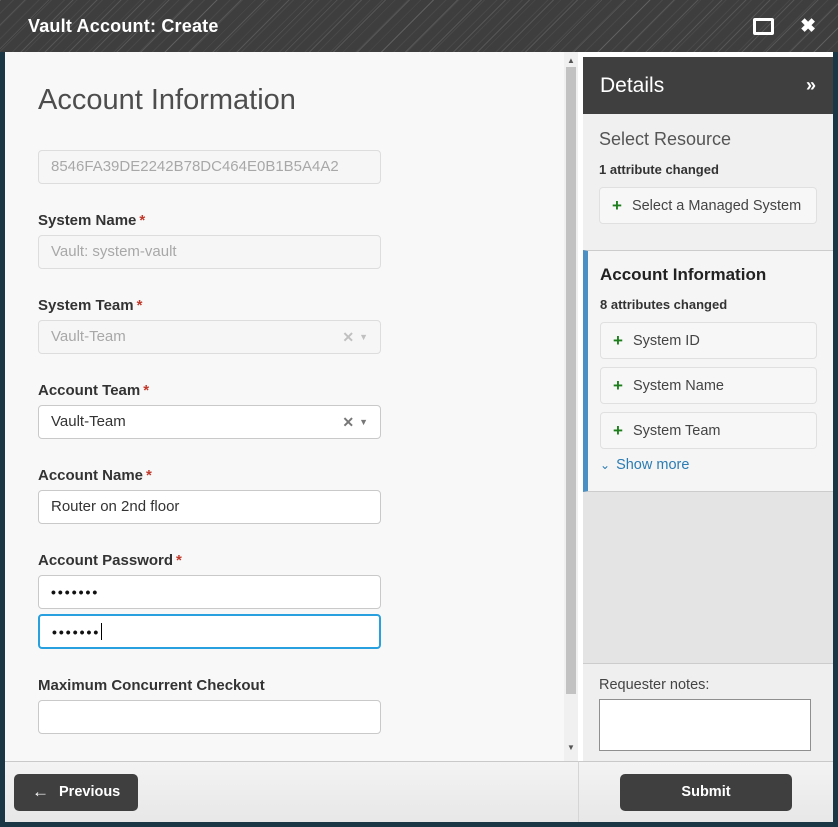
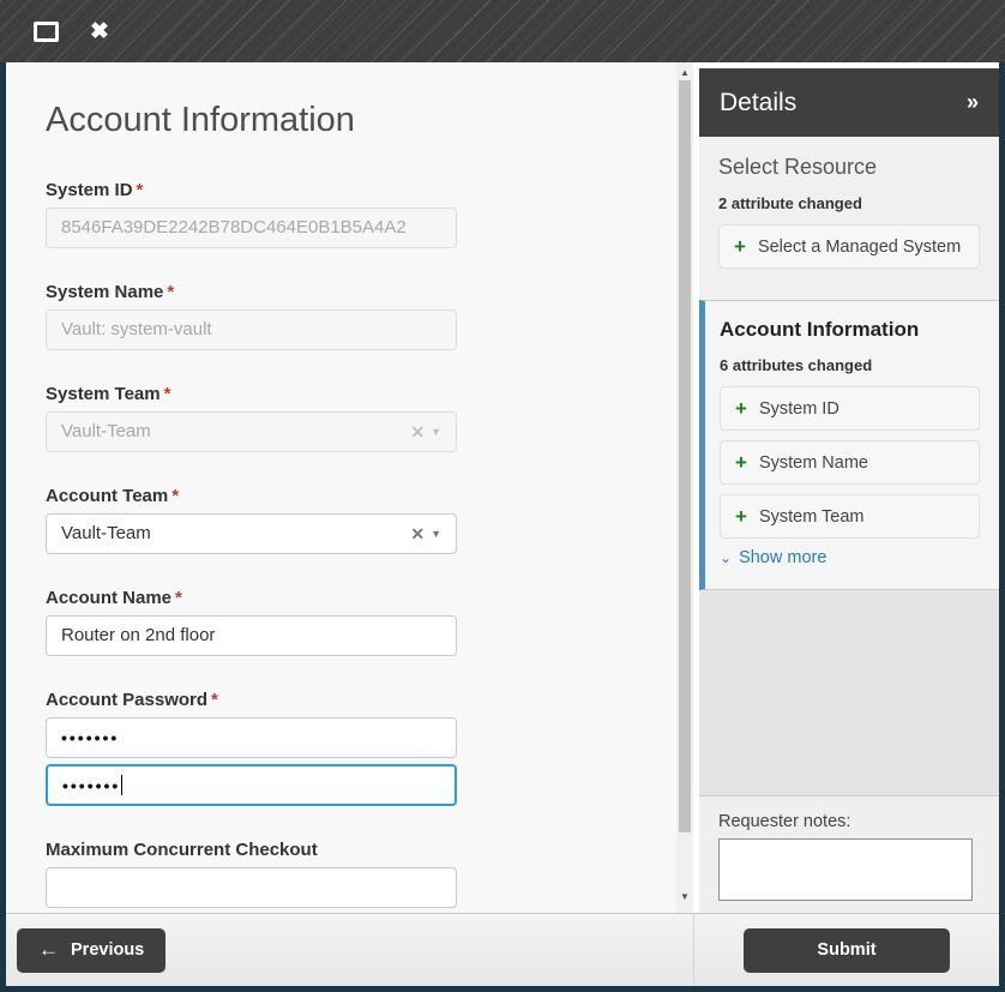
- Vault Account: Create
  ✖
  Account Information
+ System ID *
  8546FA39DE2242B78DC464E0B1B5A4A2
  System Name *
  Vault: system-vault
  System Team *
  Vault-Team
  ✕
  ▼
  Account Team *
  Vault-Team
  ✕
  ▼
  Account Name *
  Router on 2nd floor
  Account Password *
  •••••••
  •••••••
  Maximum Concurrent Checkout
  ▲
  ▼
  Details
  »
  Select Resource
- 1 attribute changed
+ 2 attribute changed
  +
  Select a Managed System
  Account Information
- 8 attributes changed
+ 6 attributes changed
  +
  System ID
  +
  System Name
  +
  System Team
  ⌄
  Show more
  Requester notes:
  ←
  Previous
  Submit
